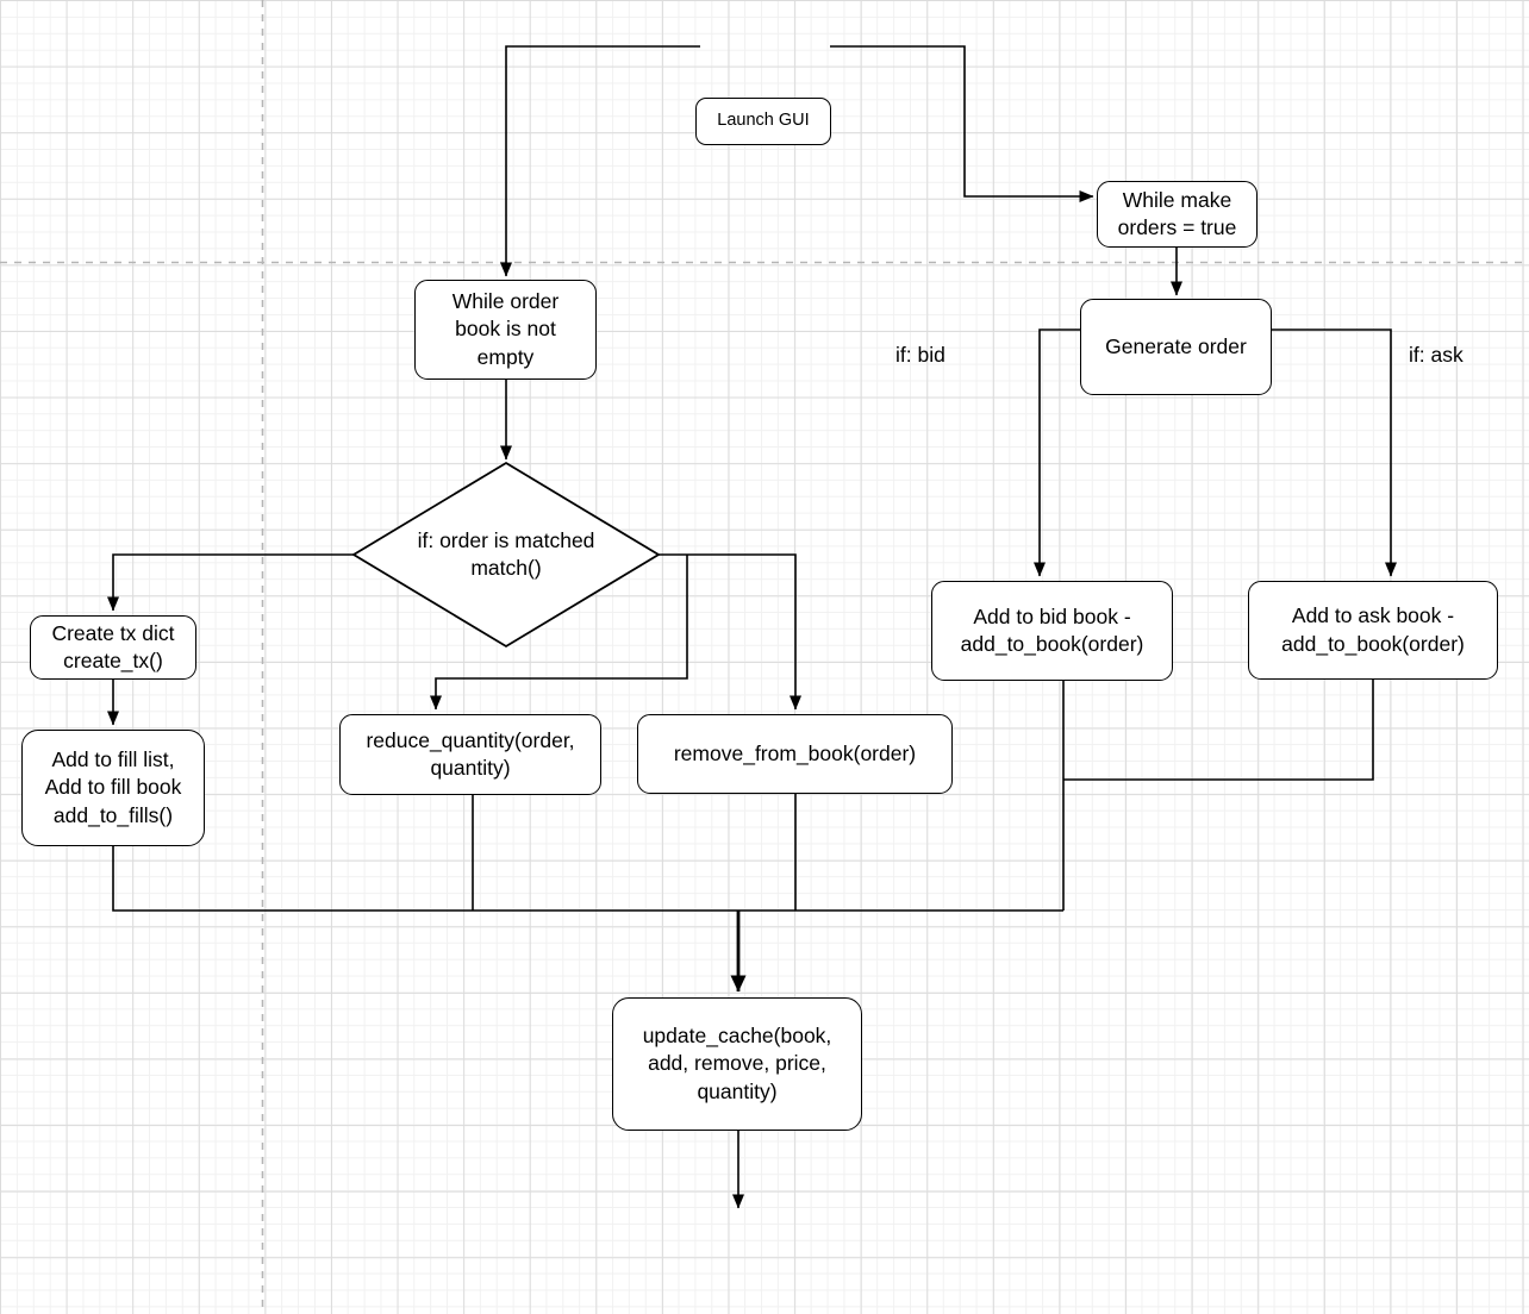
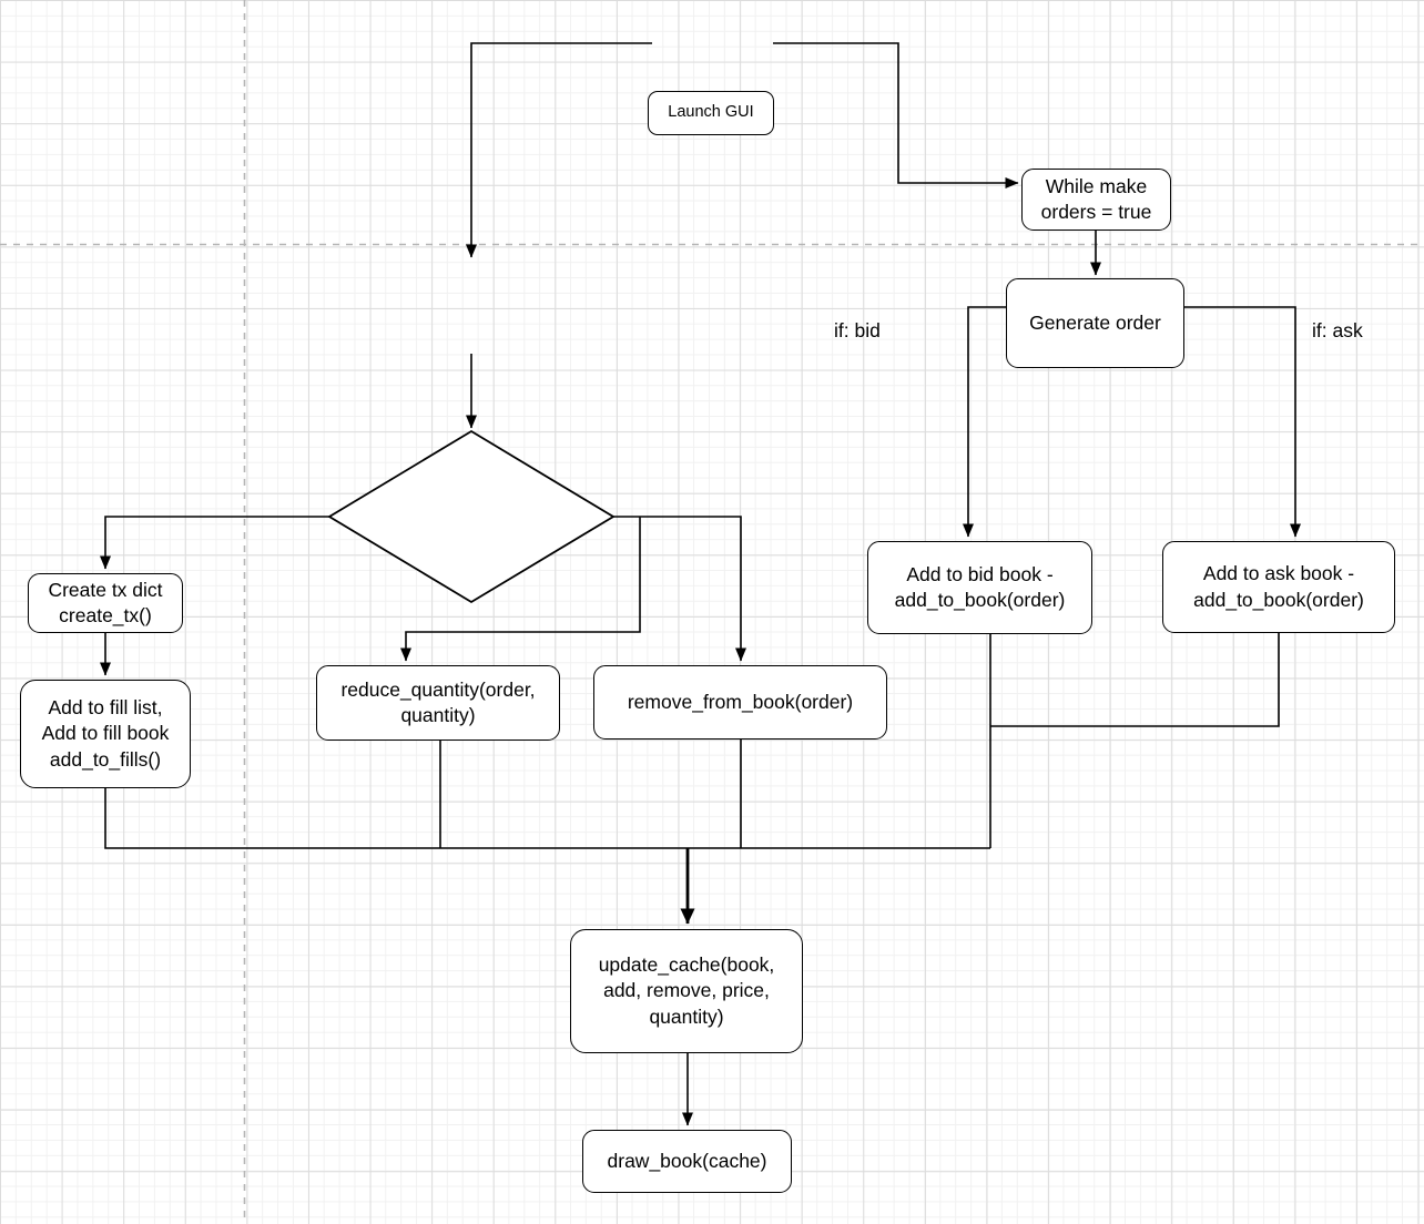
  Launch GUI
  While make
  orders = true
- While order
- book is not
- empty
- if: order is matched
- match()
  Generate order
  Add to bid book -
  add_to_book(order)
  Add to ask book -
  add_to_book(order)
  Create tx dict
  create_tx()
  Add to fill list,
  Add to fill book
  add_to_fills()
  reduce_quantity(order,
  quantity)
  remove_from_book(order)
  update_cache(book,
  add, remove, price,
  quantity)
+ draw_book(cache)
  if: bid
  if: ask
